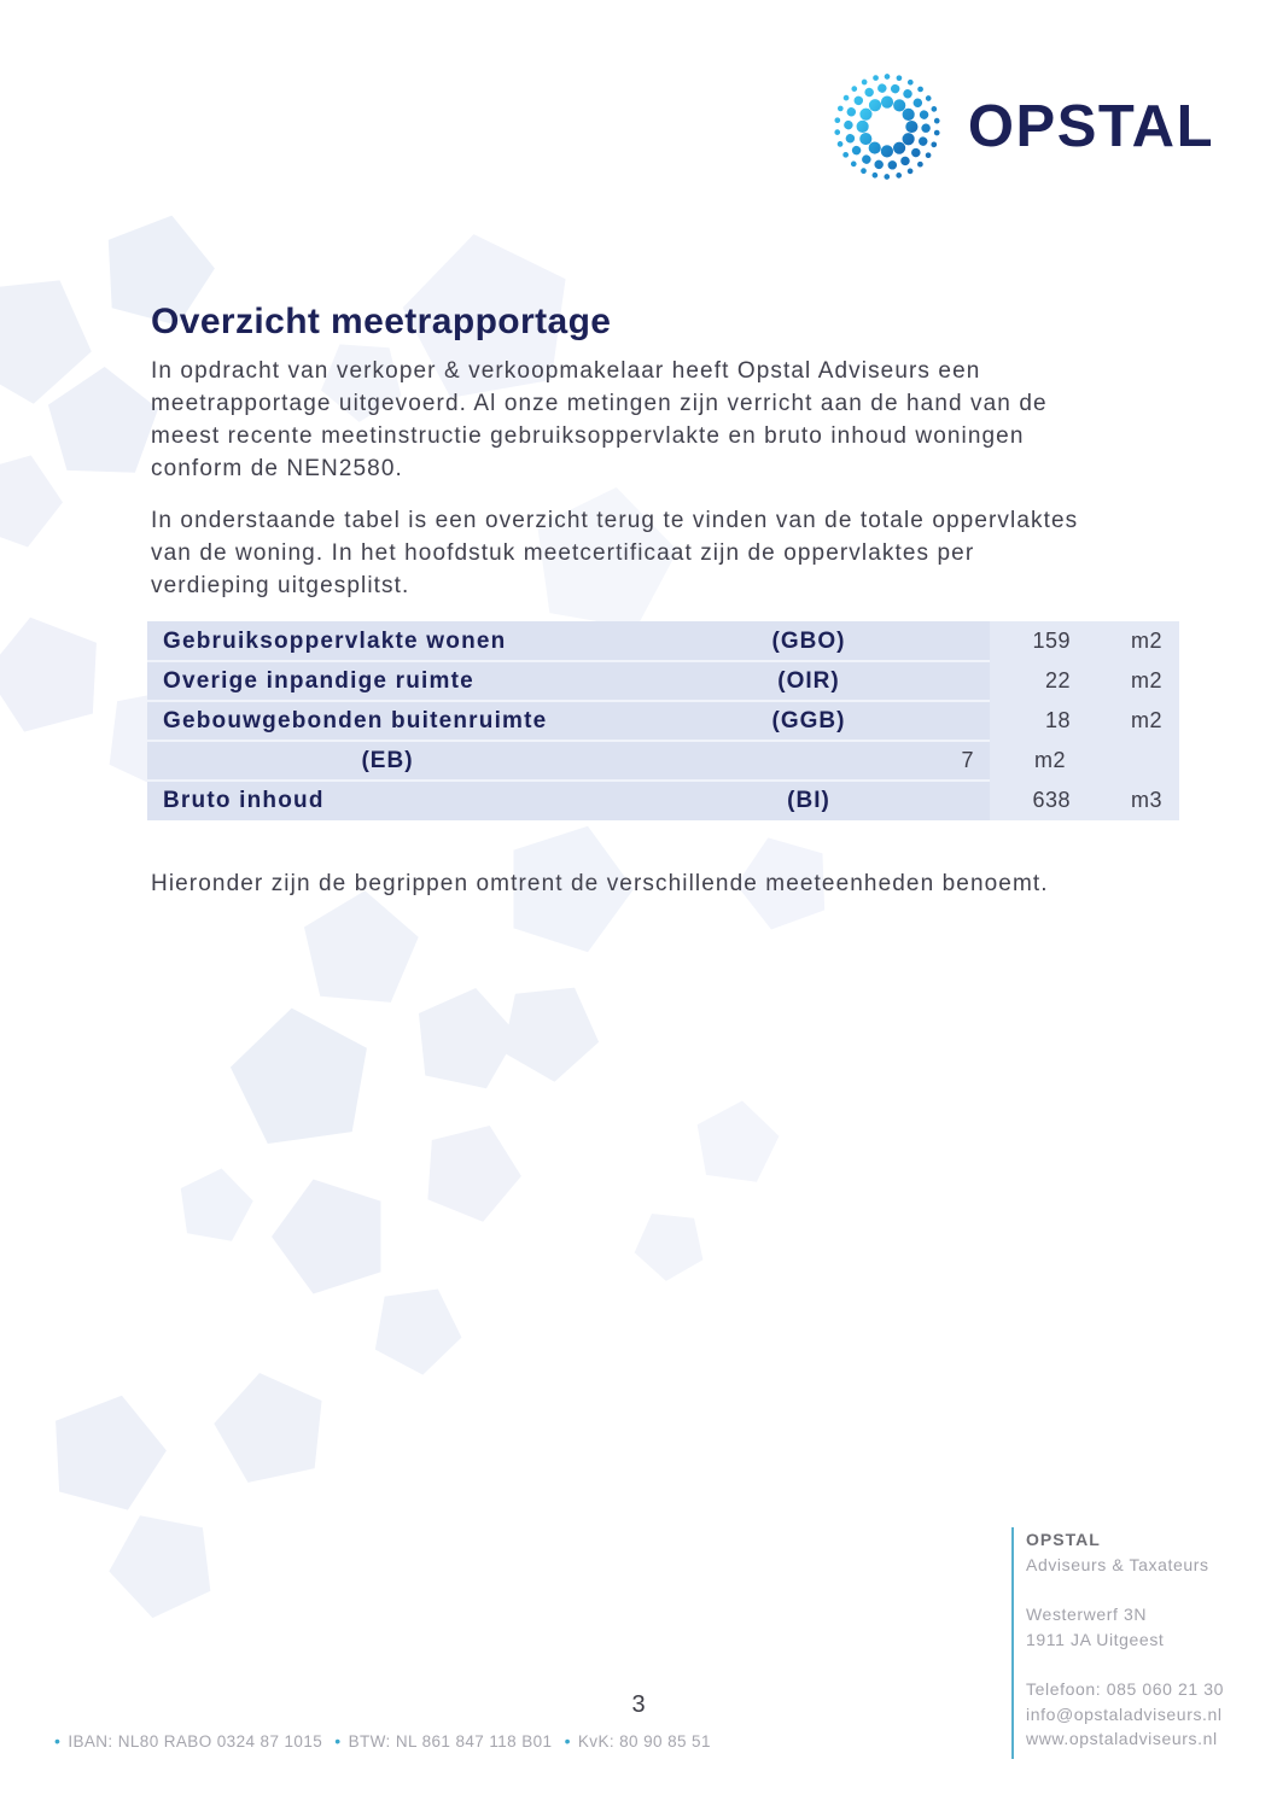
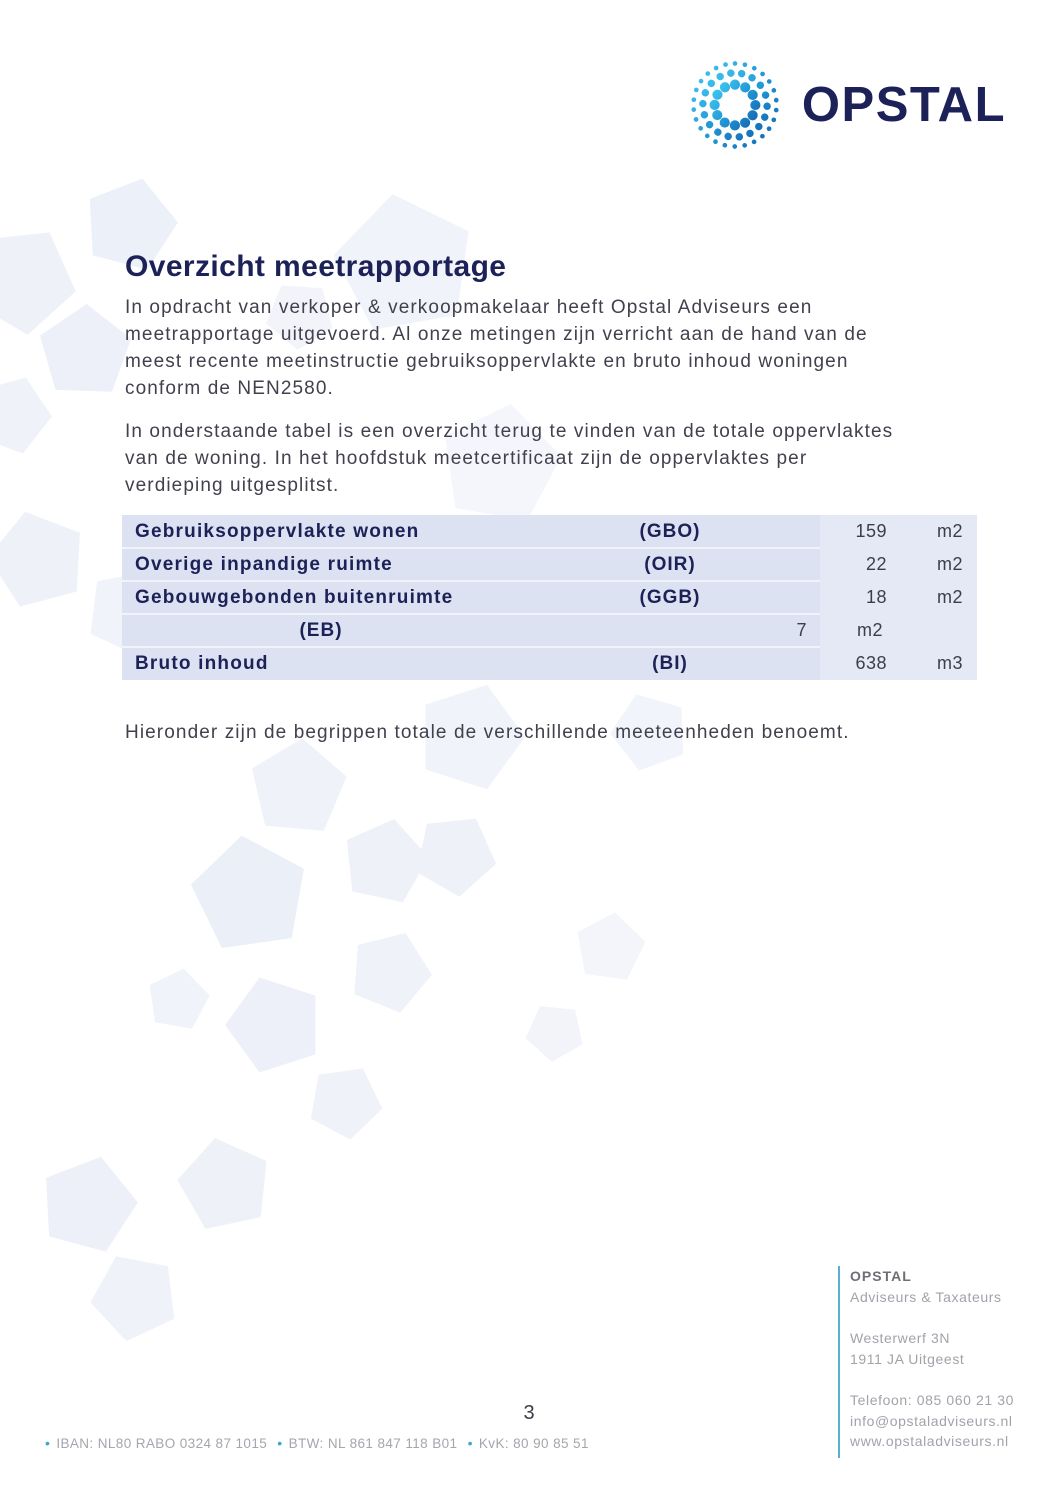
  OPSTAL
  Overzicht meetrapportage
  In opdracht van verkoper & verkoopmakelaar heeft Opstal Adviseurs een
  meetrapportage uitgevoerd. Al onze metingen zijn verricht aan de hand van de
  meest recente meetinstructie gebruiksoppervlakte en bruto inhoud woningen
  conform de NEN2580.
  In onderstaande tabel is een overzicht terug te vinden van de totale oppervlaktes
  van de woning. In het hoofdstuk meetcertificaat zijn de oppervlaktes per
  verdieping uitgesplitst.
  Gebruiksoppervlakte wonen
  (GBO)
  159
  m2
  Overige inpandige ruimte
  (OIR)
  22
  m2
  Gebouwgebonden buitenruimte
  (GGB)
  18
  m2
  (EB)
  7
  m2
  Bruto inhoud
  (BI)
  638
  m3
- Hieronder zijn de begrippen omtrent de verschillende meeteenheden benoemt.
+ Hieronder zijn de begrippen totale de verschillende meeteenheden benoemt.
  OPSTAL
  Adviseurs & Taxateurs
  Westerwerf 3N
  1911 JA Uitgeest
  Telefoon: 085 060 21 30
  info@opstaladviseurs.nl
  www.opstaladviseurs.nl
  3
  • IBAN: NL80 RABO 0324 87 1015 • BTW: NL 861 847 118 B01 • KvK: 80 90 85 51
